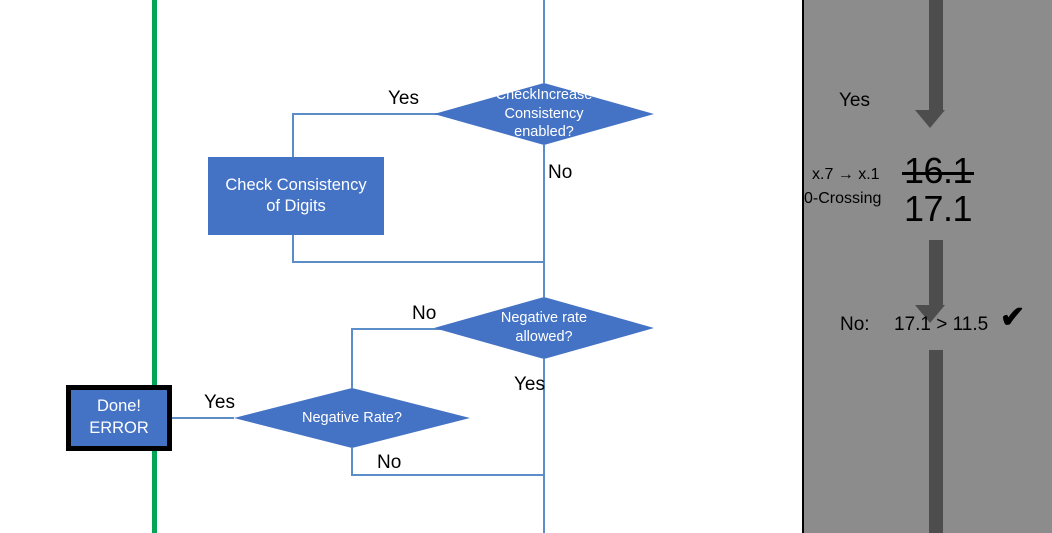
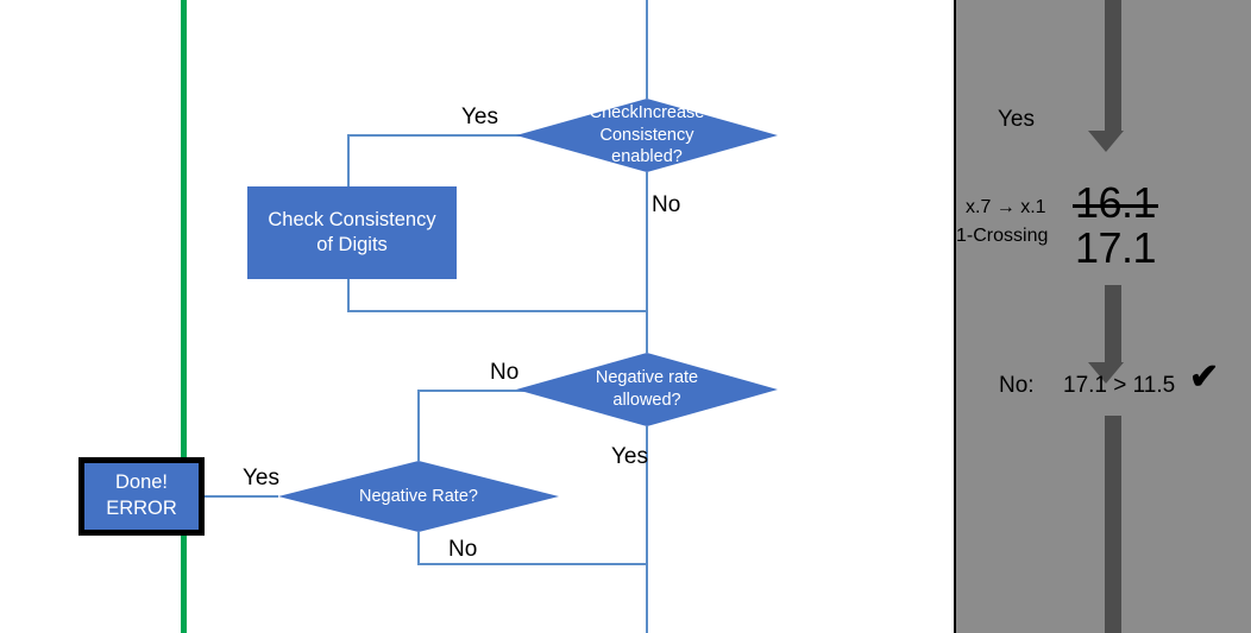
  CheckIncrease
  Consistency
  enabled?
  Yes
  No
  Check Consistency
  of Digits
  Negative rate
  allowed?
  No
  Yes
  Negative Rate?
  Yes
  No
  Done!
  ERROR
  Yes
  x.7 → x.1
- 0-Crossing
+ 1-Crossing
  16.1
  17.1
  No:
  17.1 > 11.5
  ✔
